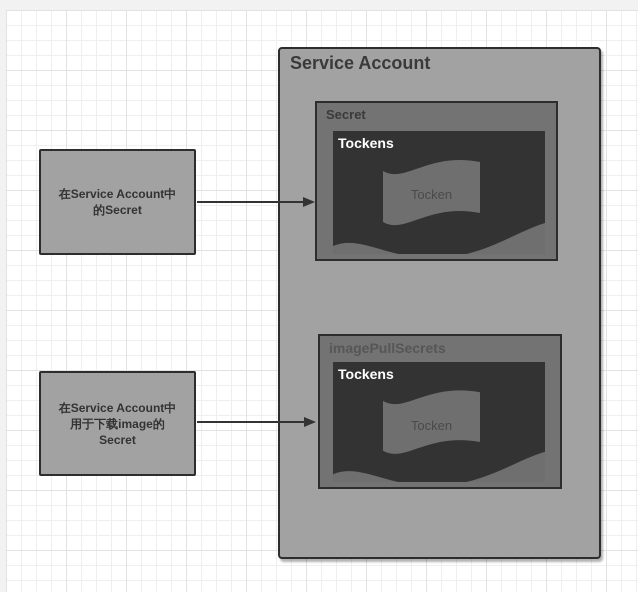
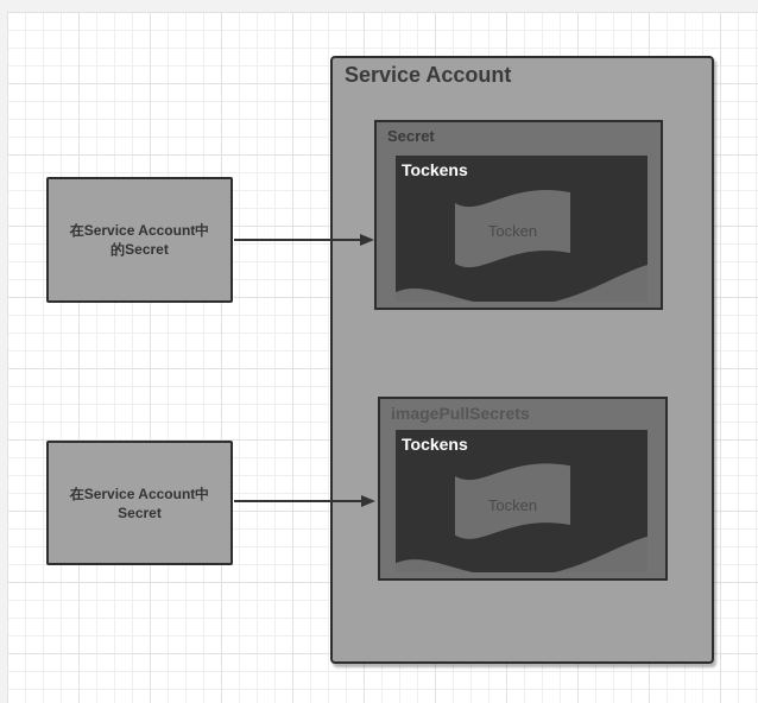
  Service Account
  Secret
  Tockens
  Tocken
  imagePullSecrets
  Tockens
  Tocken
  在Service Account中
  的Secret
  在Service Account中
- 用于下载image的
  Secret
